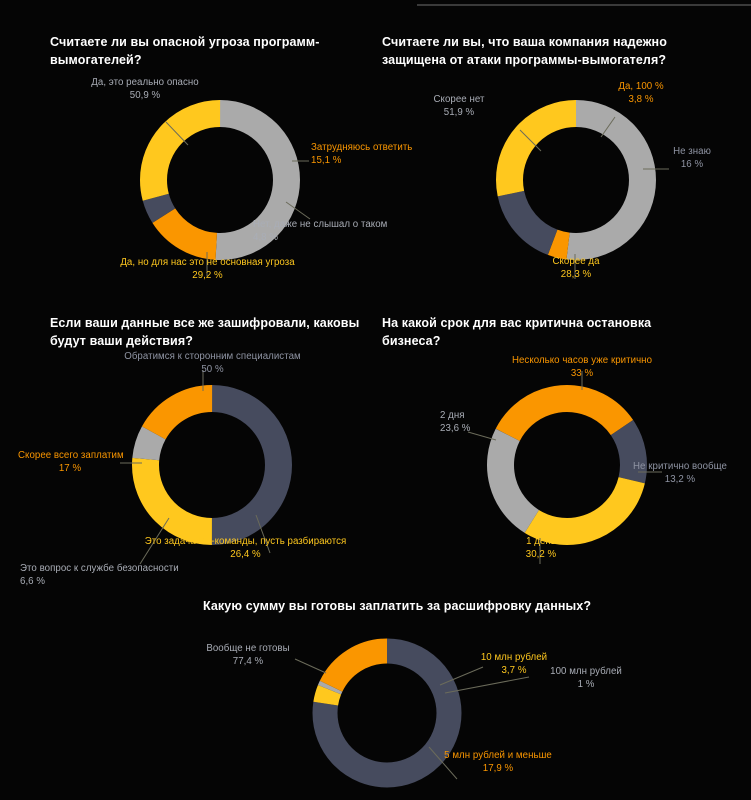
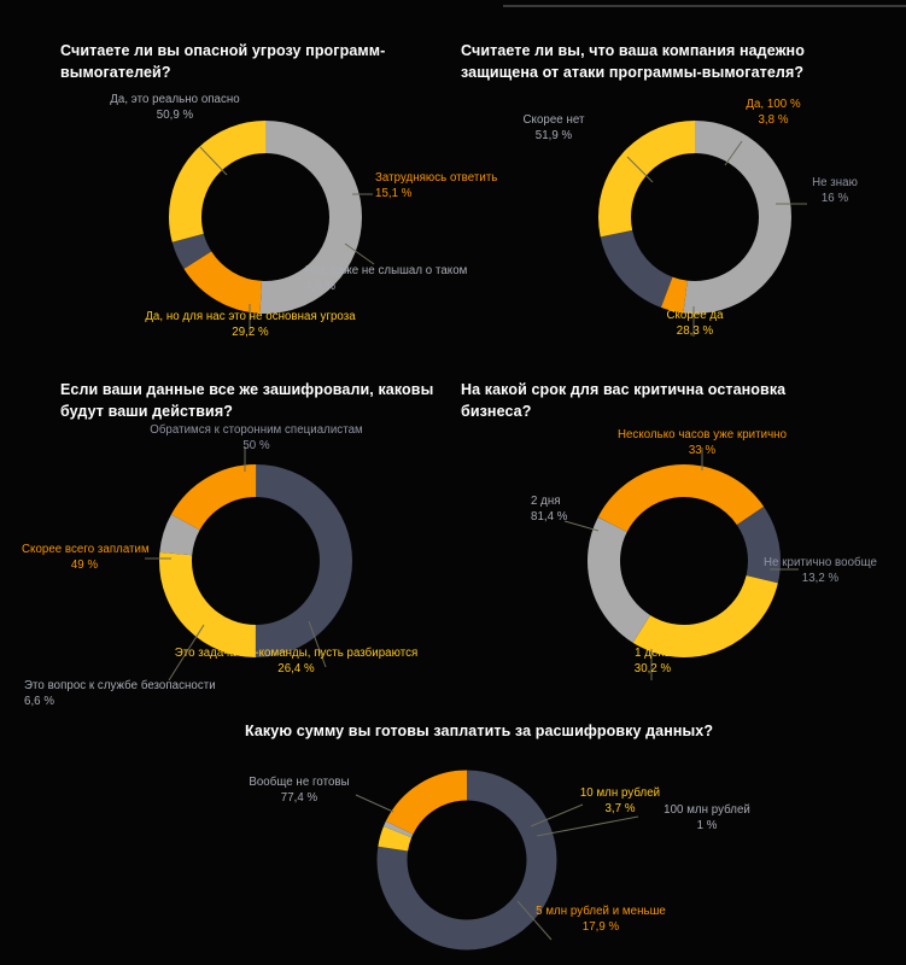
- Считаете ли вы опасной угроза программ-
+ Считаете ли вы опасной угрозу программ-
  вымогателей?
  Да, это реально опасно
  50,9 %
  Затрудняюсь ответить
  15,1 %
  Нет, даже не слышал о таком
  4,8 %
  Да, но для нас это не основная угроза
  29,2 %
  Считаете ли вы, что ваша компания надежно
  защищена от атаки программы-вымогателя?
  Скорее нет
  51,9 %
  Да, 100 %
  3,8 %
  Не знаю
  16 %
  Скорее да
  28,3 %
  Если ваши данные все же зашифровали, каковы
  будут ваши действия?
  Обратимся к сторонним специалистам
  50 %
  Скорее всего заплатим
- 17 %
+ 49 %
  Это вопрос к службе безопасности
  6,6 %
  Это задача ИТ-команды, пусть разбираются
  26,4 %
  На какой срок для вас критична остановка
  бизнеса?
  Несколько часов уже критично
  33 %
  2 дня
- 23,6 %
+ 81,4 %
  Не критично вообще
  13,2 %
  1 день
  30,2 %
  Какую сумму вы готовы заплатить за расшифровку данных?
  Вообще не готовы
  77,4 %
  10 млн рублей
  3,7 %
  100 млн рублей
  1 %
  5 млн рублей и меньше
  17,9 %
